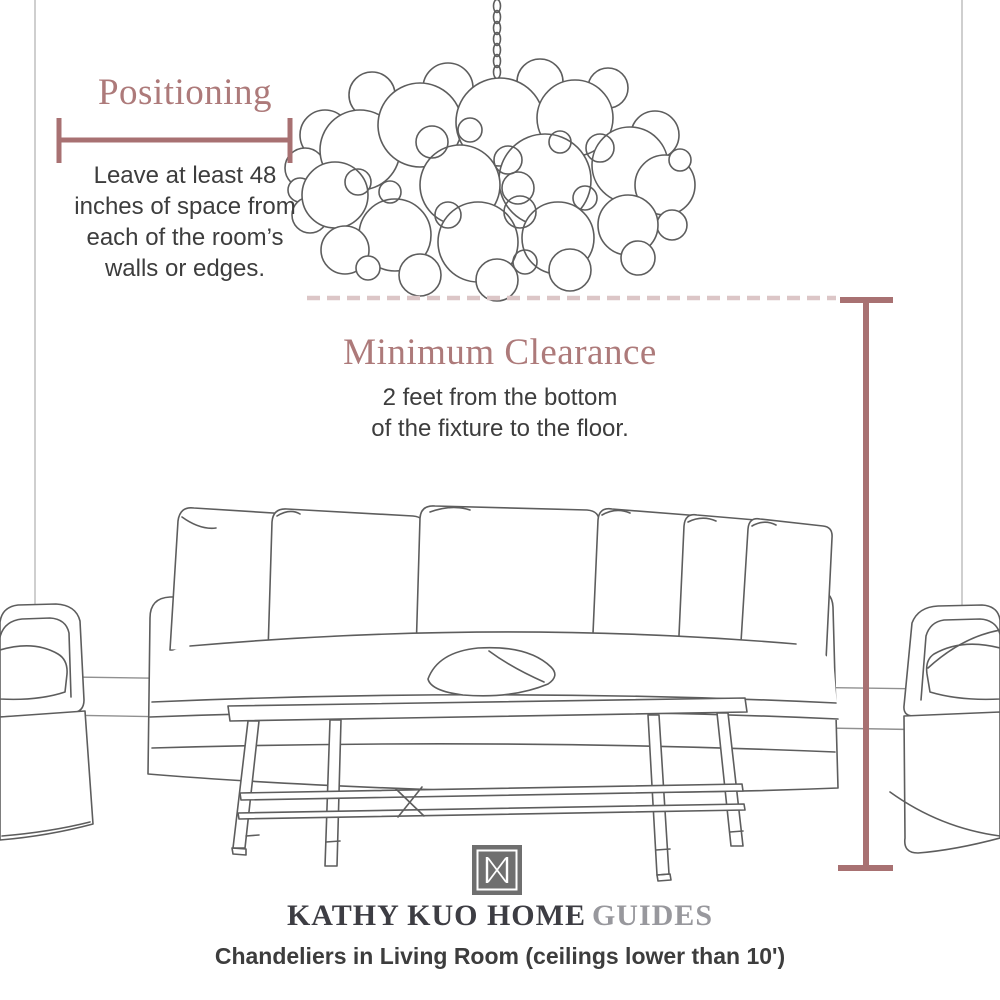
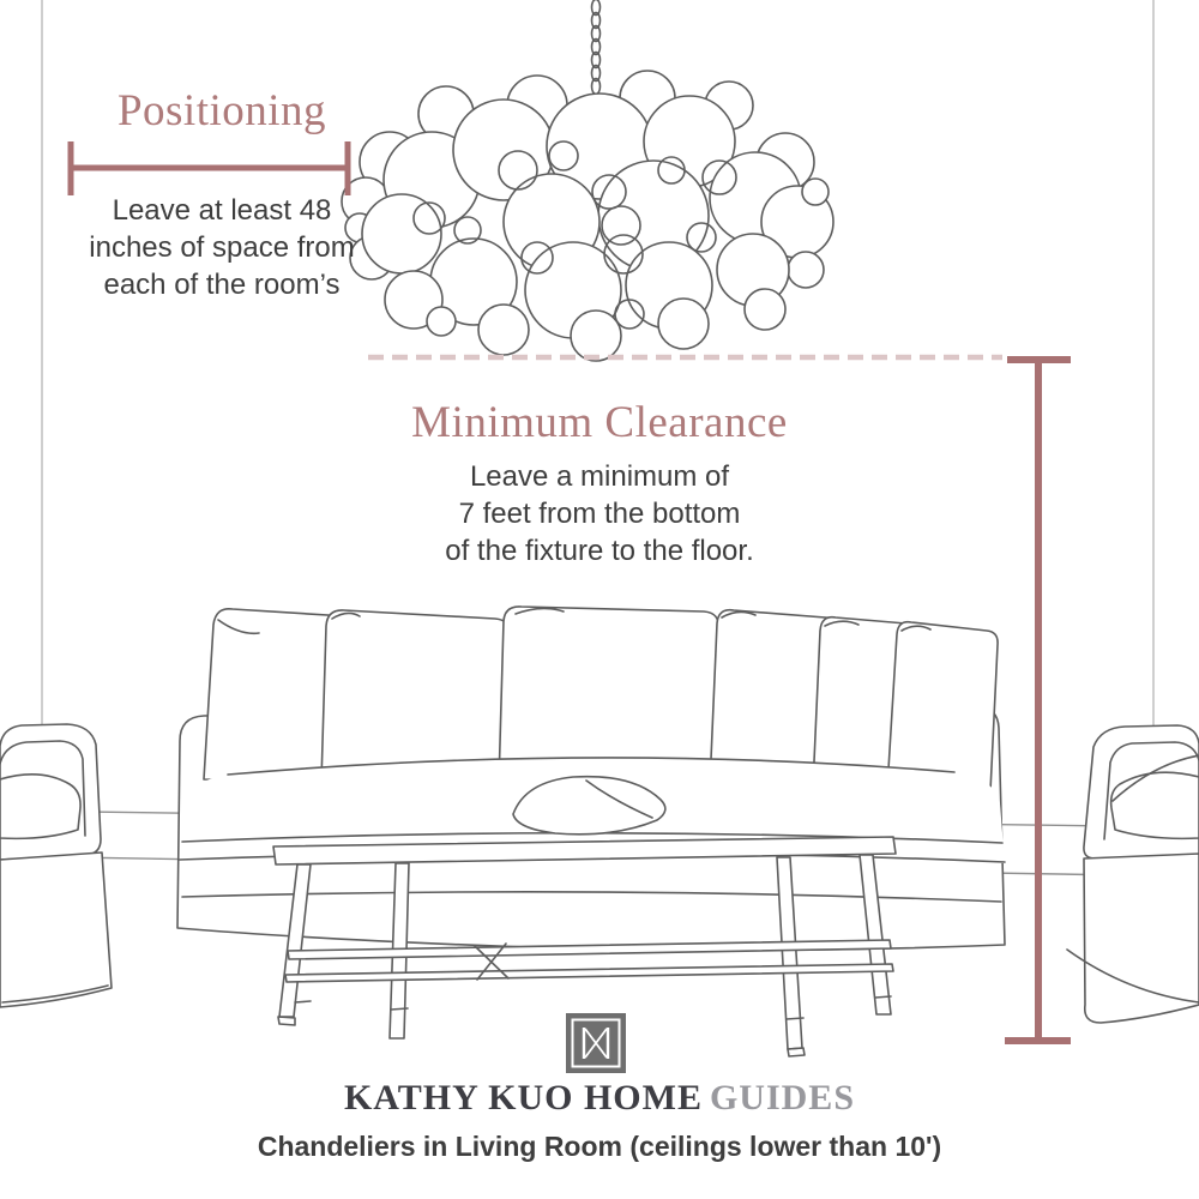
  Positioning
  Leave at least 48
  inches of space from
  each of the room’s
- walls or edges.
  Minimum Clearance
+ Leave a minimum of
- 2 feet from the bottom
+ 7 feet from the bottom
  of the fixture to the floor.
  KATHY KUO HOME GUIDES
  Chandeliers in Living Room (ceilings lower than 10')
